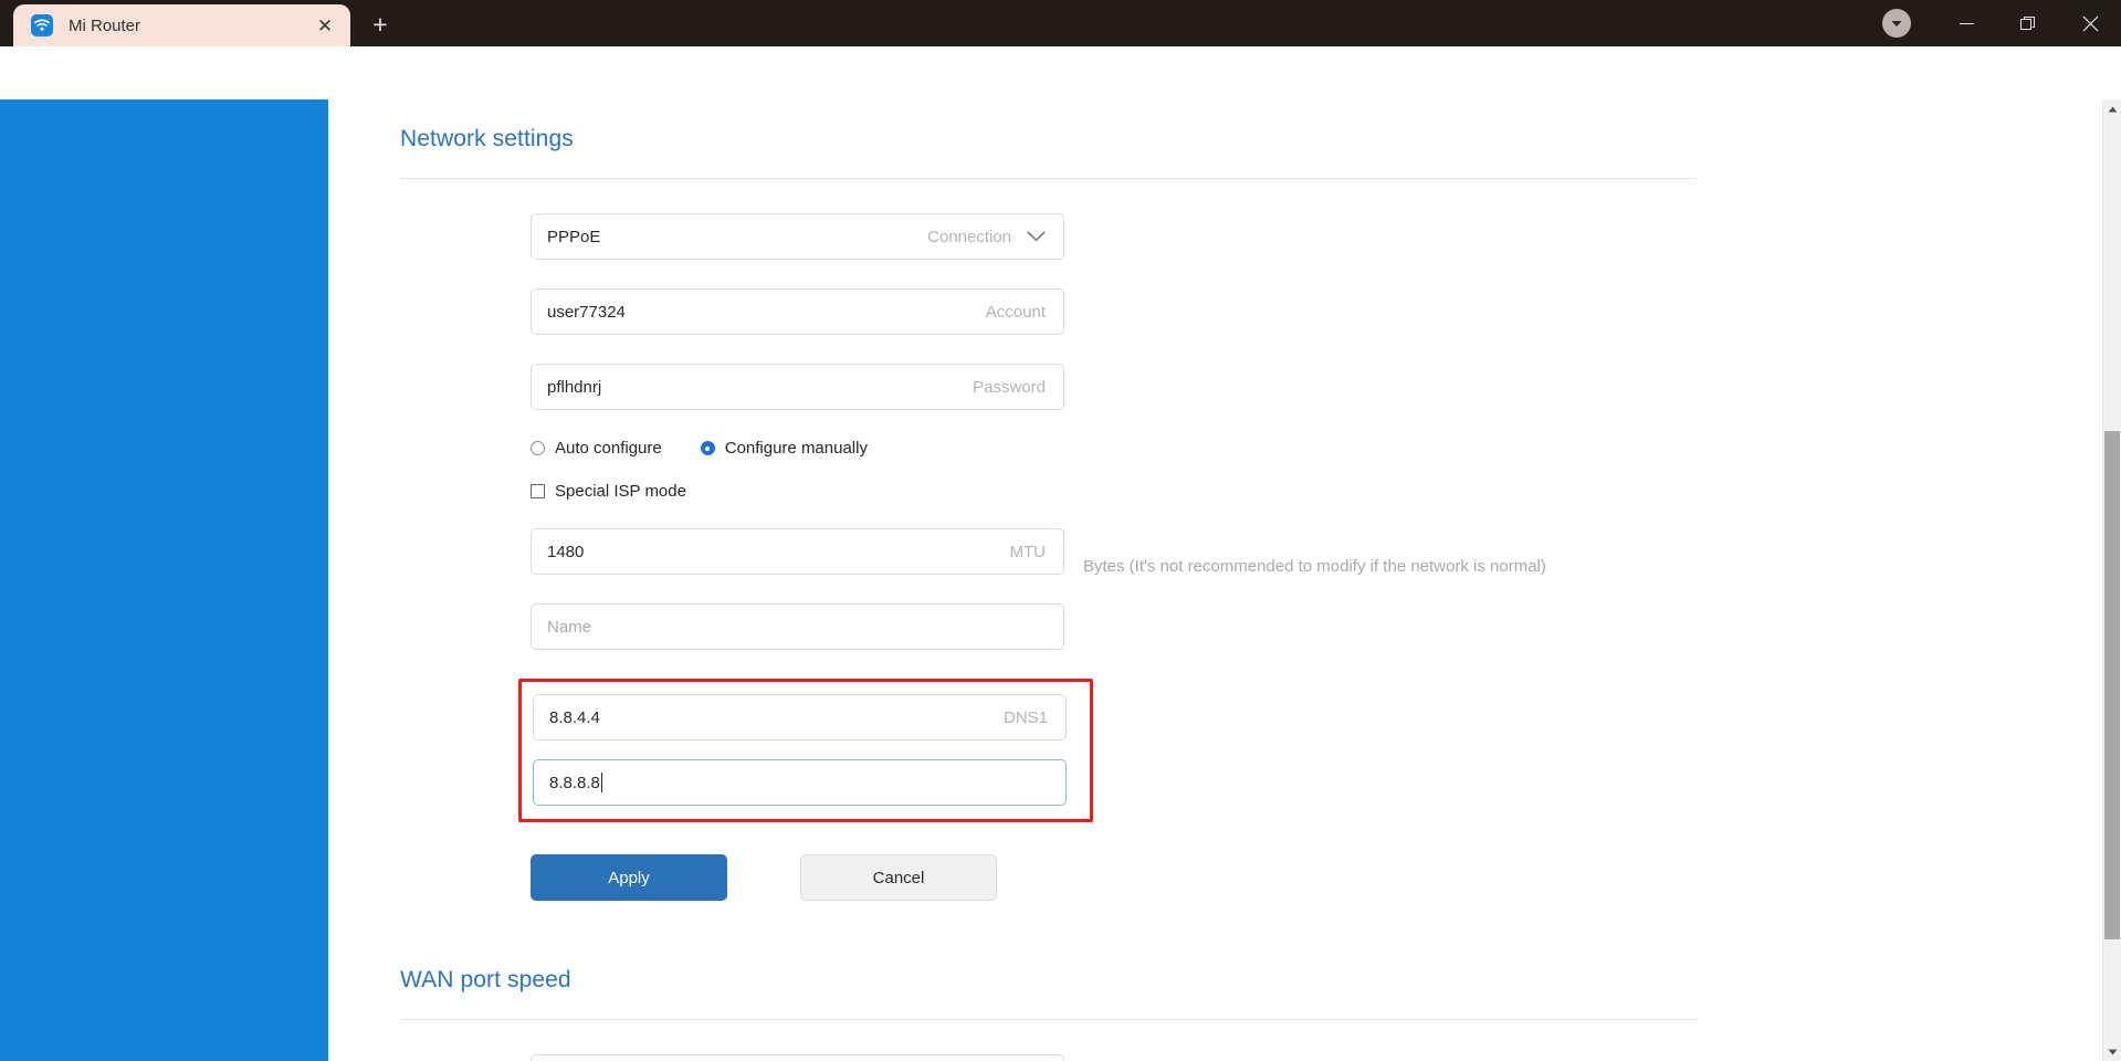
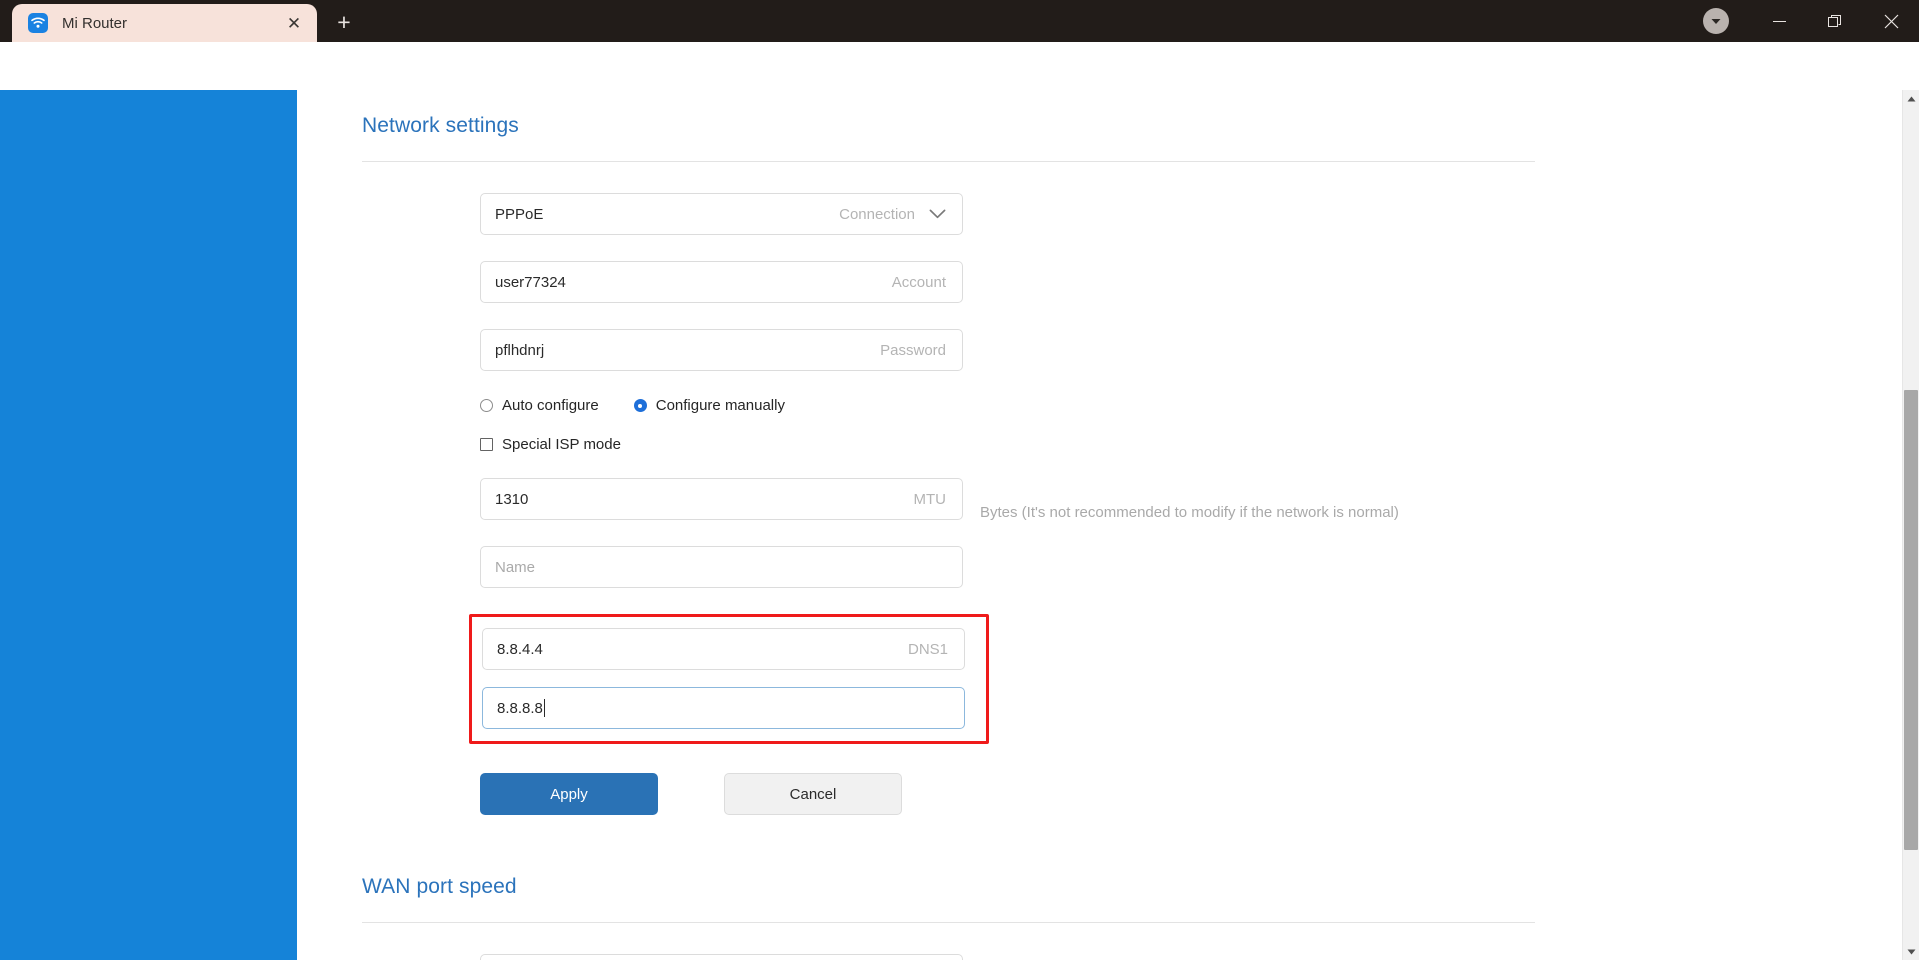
  Mi Router
  ✕
  +
  Network settings
  PPPoE
  Connection
  user77324
  Account
  pflhdnrj
  Password
  Auto configure
  Configure manually
  Special ISP mode
- 1480
+ 1310
  MTU
  Bytes (It's not recommended to modify if the network is normal)
  Name
  8.8.4.4
  DNS1
  8.8.8.8
  Apply
  Cancel
  WAN port speed
